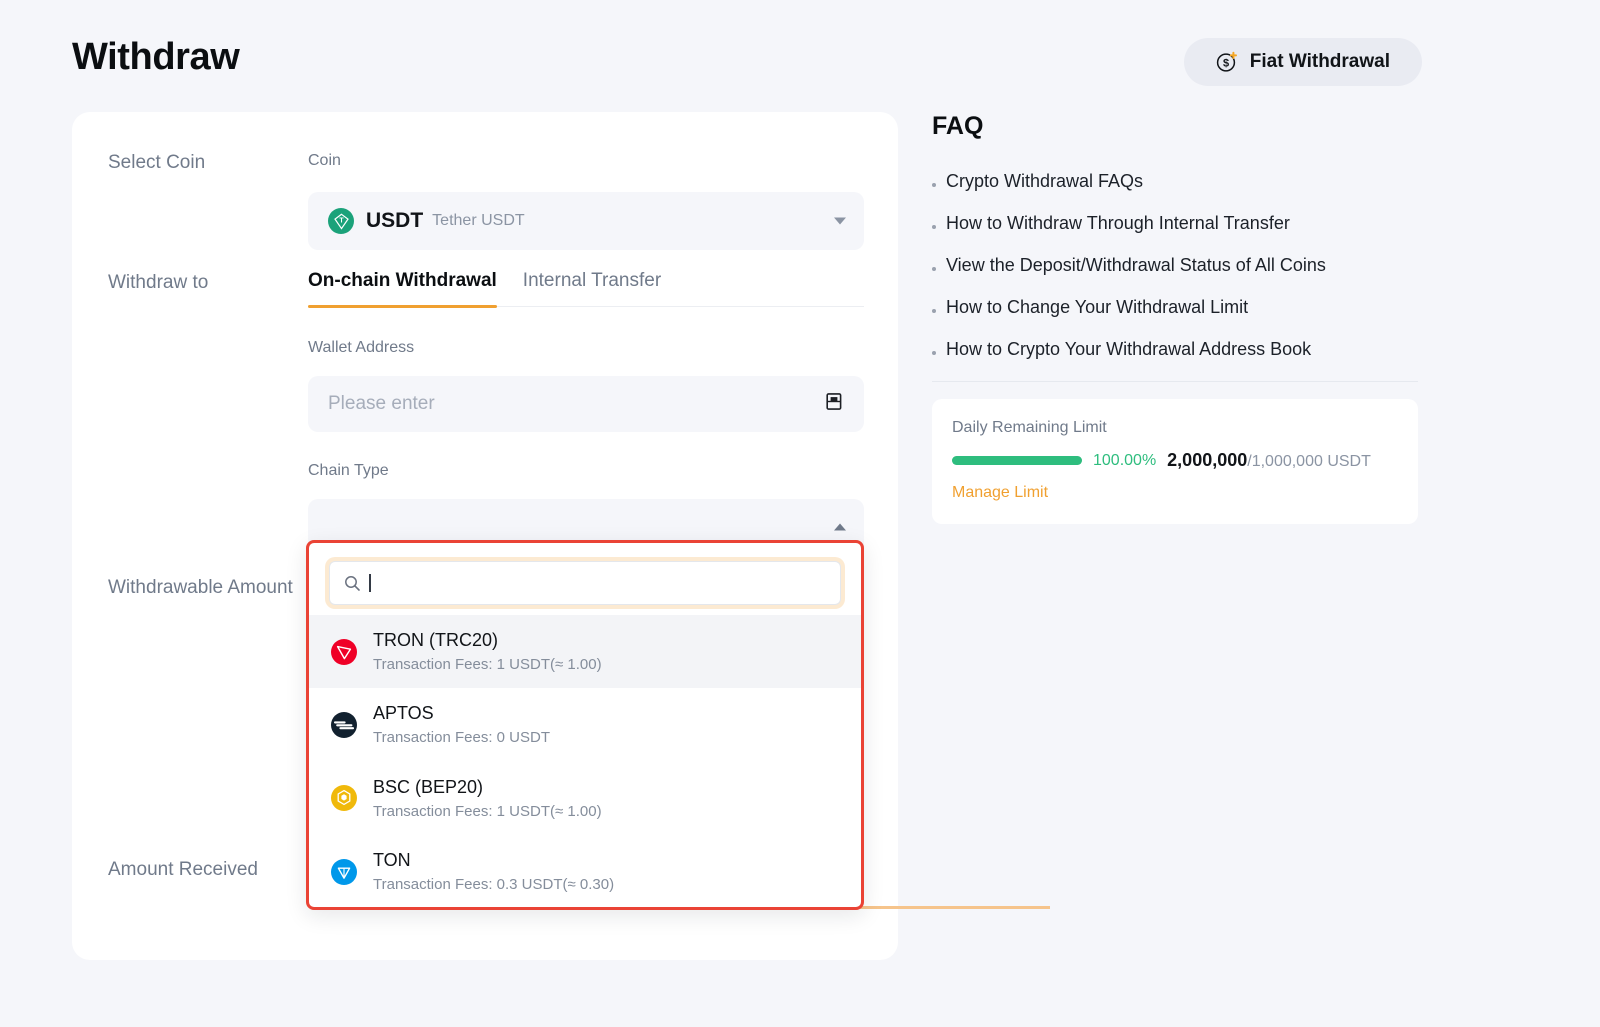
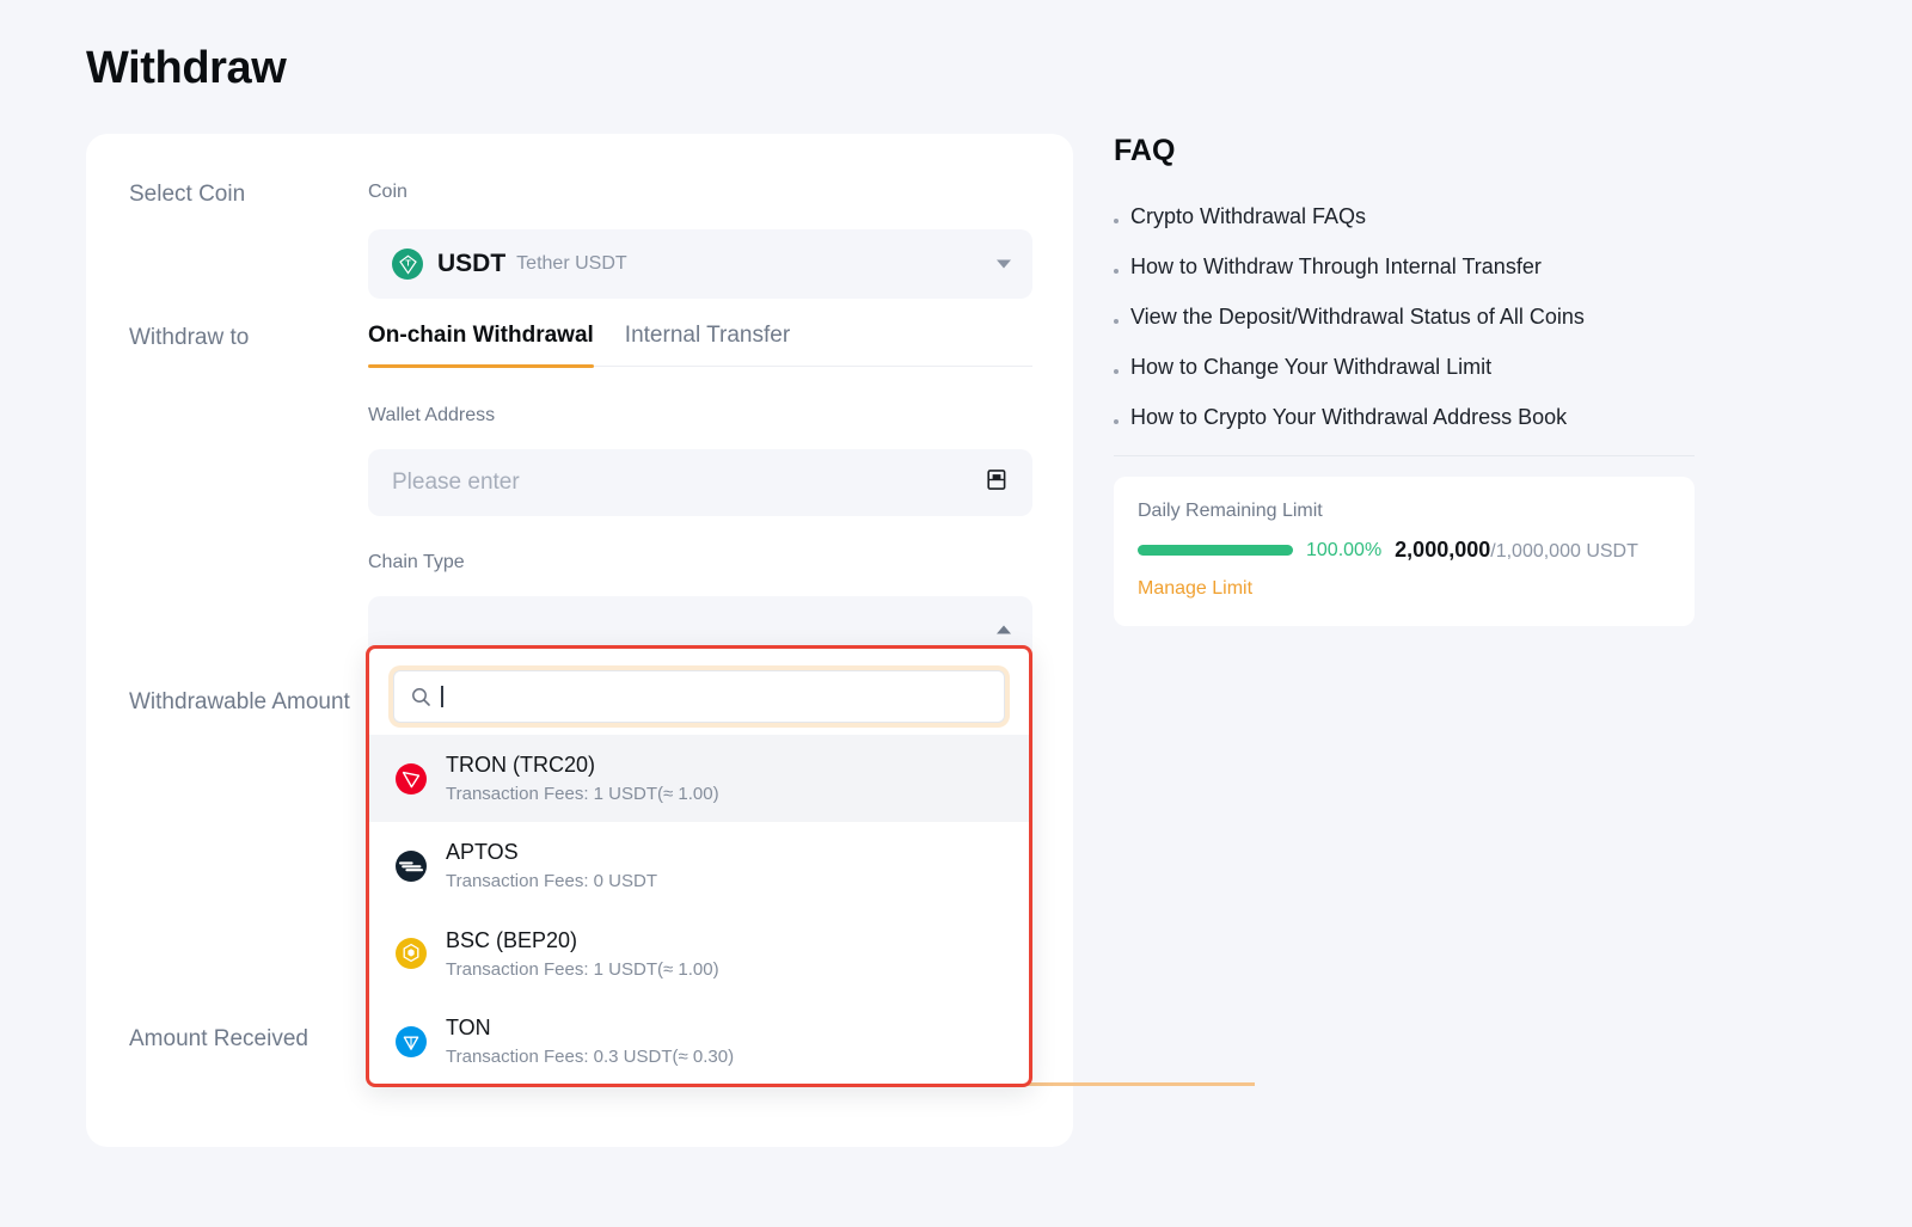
  Withdraw
- $
- Fiat Withdrawal
  Select Coin
  Withdraw to
  Withdrawable Amount
  Amount Received
  Coin
  USDT
  Tether USDT
  On-chain Withdrawal
  Internal Transfer
  Wallet Address
  Please enter
  Chain Type
  TRON (TRC20)
  Transaction Fees: 1 USDT(≈ 1.00)
  APTOS
  Transaction Fees: 0 USDT
  BSC (BEP20)
  Transaction Fees: 1 USDT(≈ 1.00)
  TON
  Transaction Fees: 0.3 USDT(≈ 0.30)
  FAQ
  Crypto Withdrawal FAQs
  How to Withdraw Through Internal Transfer
  View the Deposit/Withdrawal Status of All Coins
  How to Change Your Withdrawal Limit
  How to Crypto Your Withdrawal Address Book
  Daily Remaining Limit
  100.00%
  2,000,000/1,000,000 USDT
  Manage Limit
